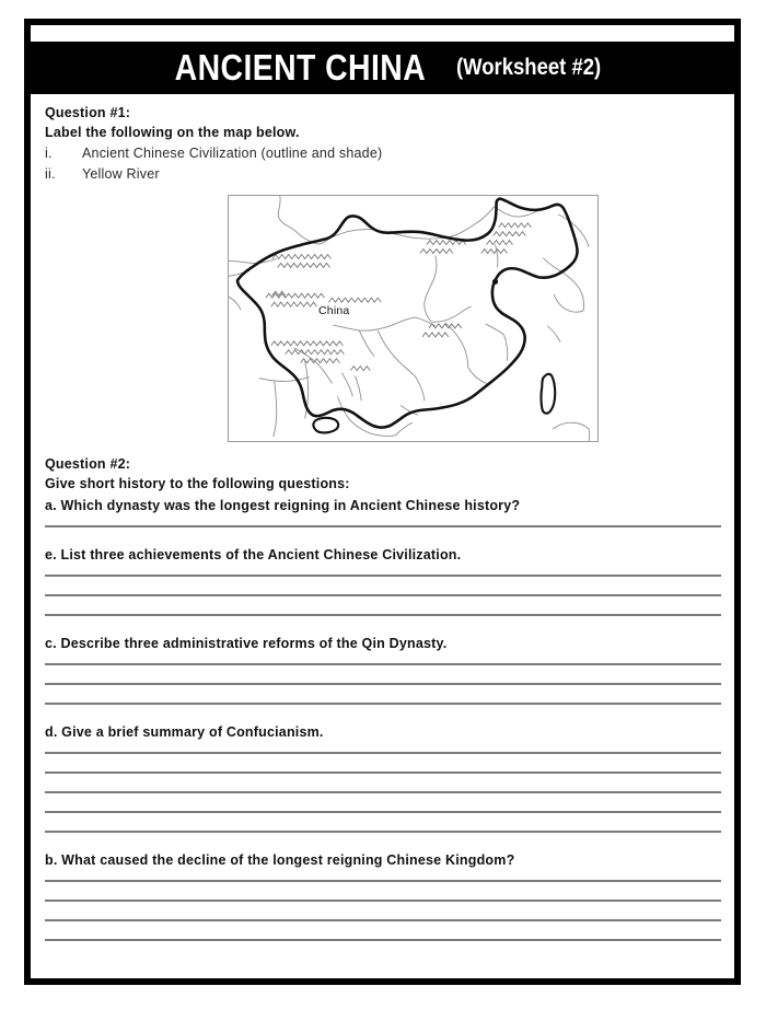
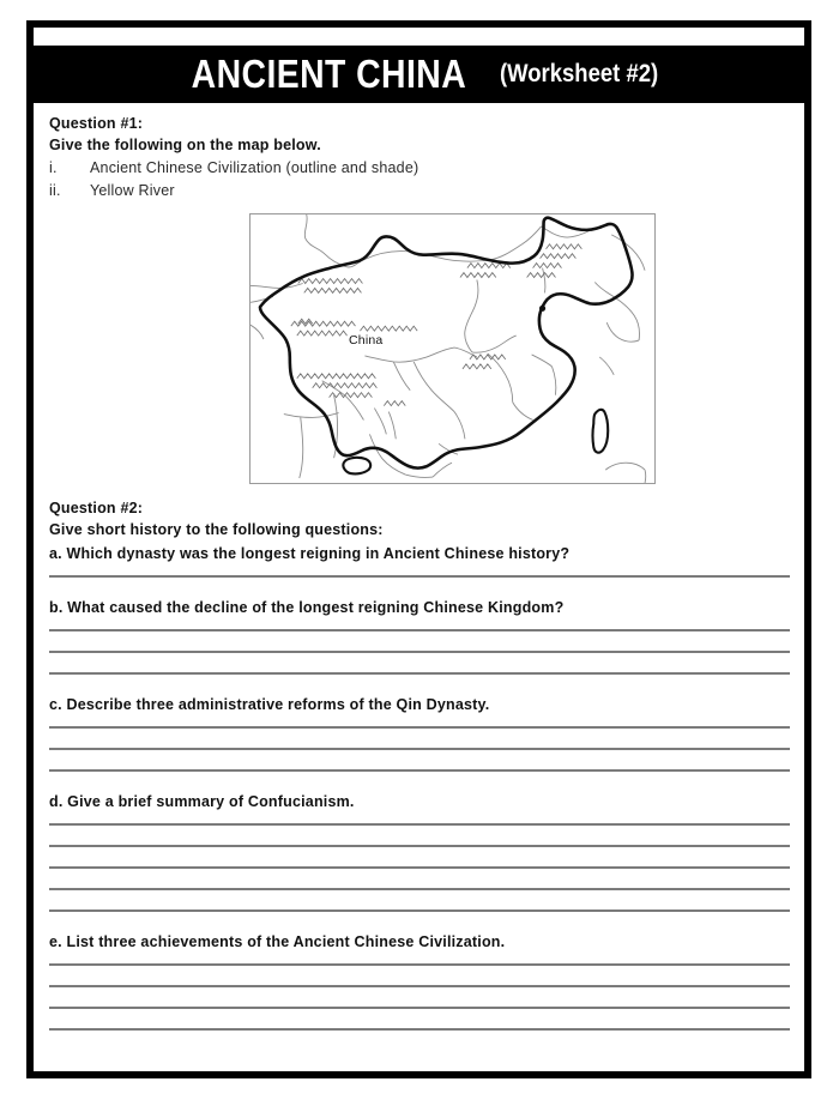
  ANCIENT CHINA
  (Worksheet #2)
  Question #1:
- Label the following on the map below.
+ Give the following on the map below.
  i.
  Ancient Chinese Civilization (outline and shade)
  ii.
  Yellow River
  China
  Question #2:
  Give short history to the following questions:
  a. Which dynasty was the longest reigning in Ancient Chinese history?
- e. List three achievements of the Ancient Chinese Civilization.
+ b. What caused the decline of the longest reigning Chinese Kingdom?
  c. Describe three administrative reforms of the Qin Dynasty.
  d. Give a brief summary of Confucianism.
- b. What caused the decline of the longest reigning Chinese Kingdom?
+ e. List three achievements of the Ancient Chinese Civilization.
